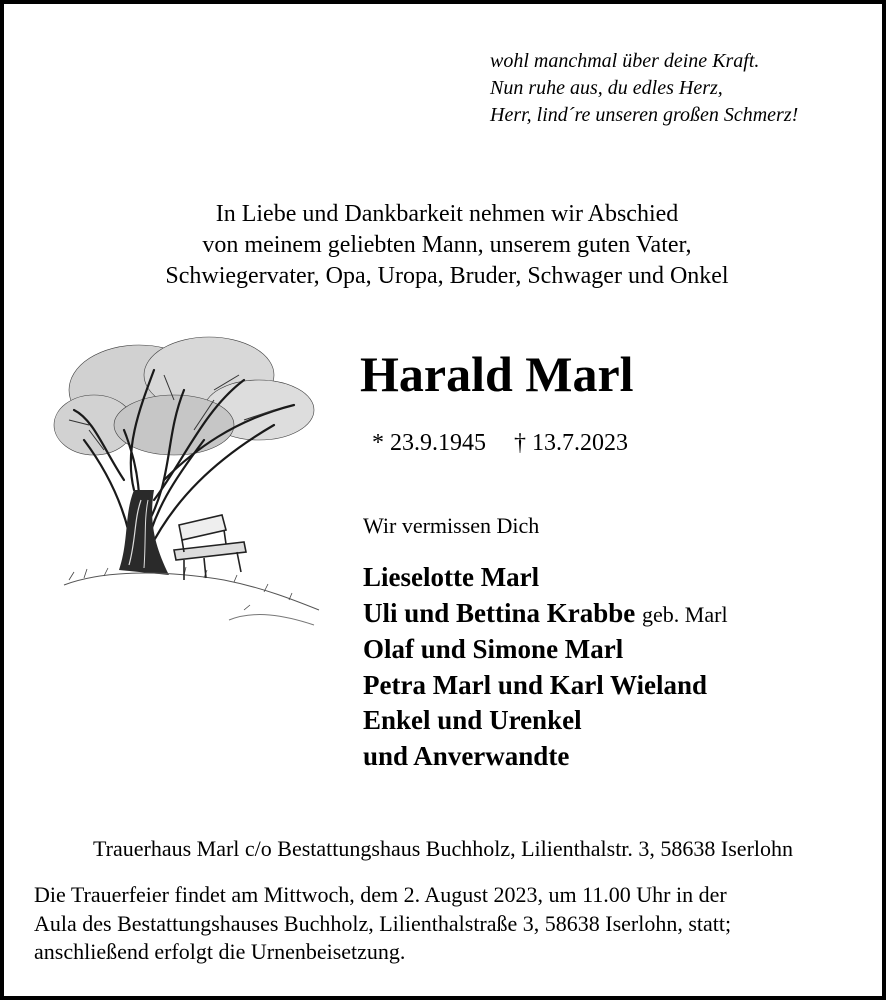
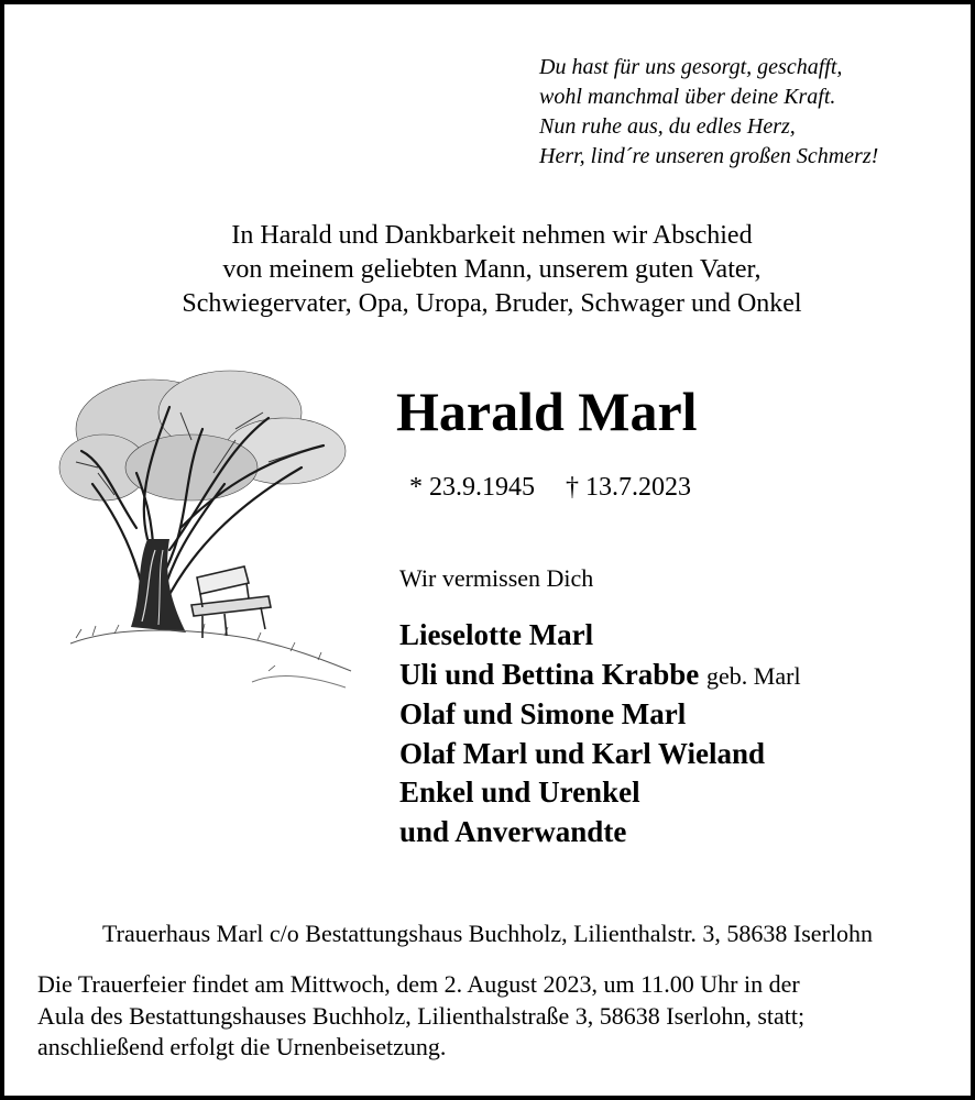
+ Du hast für uns gesorgt, geschafft,
  wohl manchmal über deine Kraft.
  Nun ruhe aus, du edles Herz,
  Herr, lind´re unseren großen Schmerz!
- In Liebe und Dankbarkeit nehmen wir Abschied
+ In Harald und Dankbarkeit nehmen wir Abschied
  von meinem geliebten Mann, unserem guten Vater,
  Schwiegervater, Opa, Uropa, Bruder, Schwager und Onkel
  Harald Marl
  * 23.9.1945 † 13.7.2023
  Wir vermissen Dich
  Lieselotte Marl
  Uli und Bettina Krabbe geb. Marl
  Olaf und Simone Marl
- Petra Marl und Karl Wieland
+ Olaf Marl und Karl Wieland
  Enkel und Urenkel
  und Anverwandte
  Trauerhaus Marl c/o Bestattungshaus Buchholz, Lilienthalstr. 3, 58638 Iserlohn
  Die Trauerfeier findet am Mittwoch, dem 2. August 2023, um 11.00 Uhr in der
  Aula des Bestattungshauses Buchholz, Lilienthalstraße 3, 58638 Iserlohn, statt;
  anschließend erfolgt die Urnenbeisetzung.
